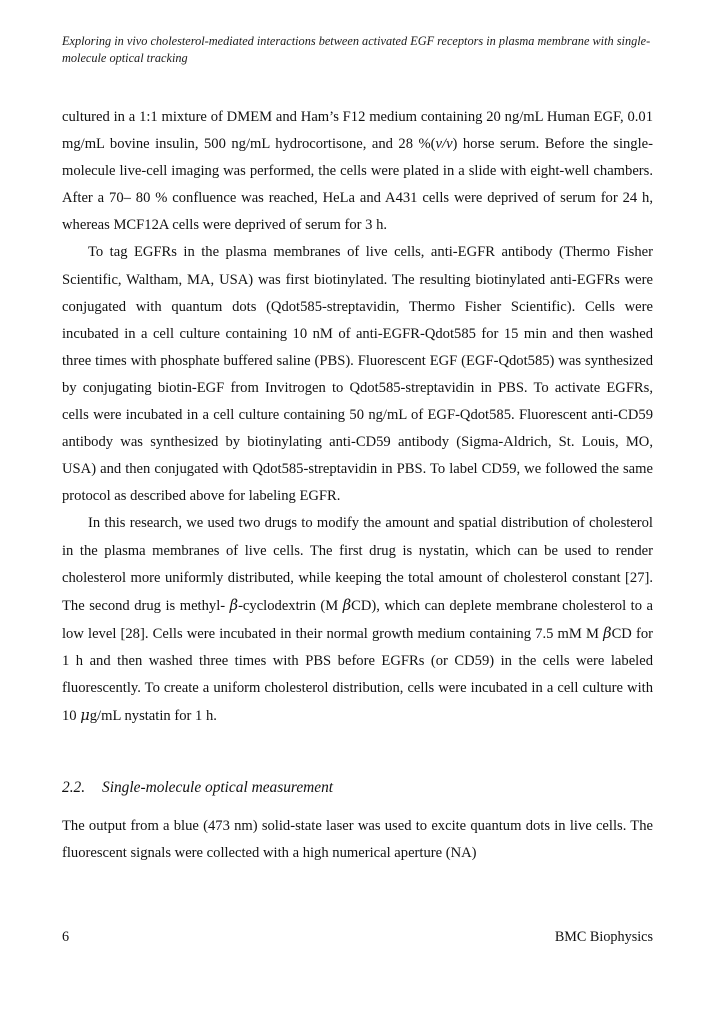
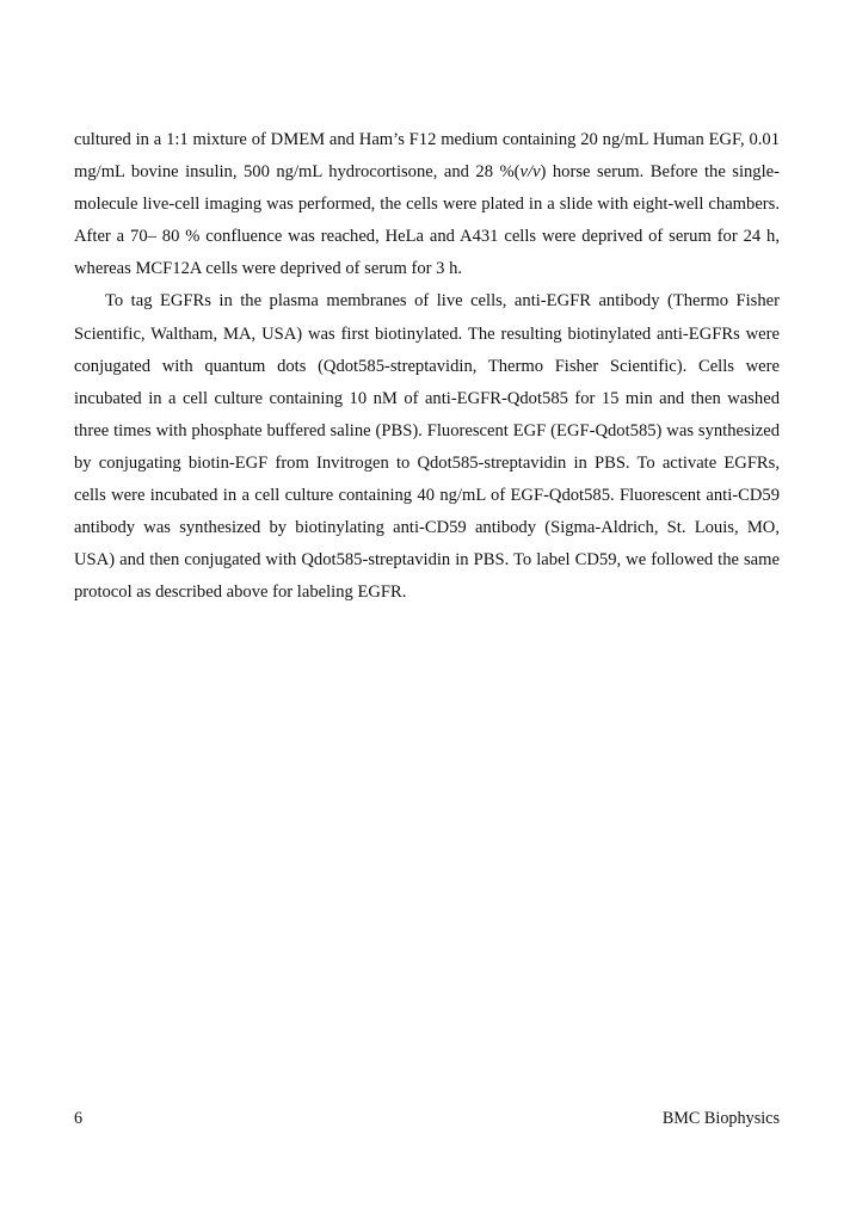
- Exploring in vivo cholesterol-mediated interactions between activated EGF receptors in plasma membrane with single-molecule optical tracking
  cultured in a 1:1 mixture of DMEM and Ham’s F12 medium containing 20 ng/mL Human EGF, 0.01 mg/mL bovine insulin, 500 ng/mL hydrocortisone, and 28 %(v/v) horse serum. Before the single-molecule live-cell imaging was performed, the cells were plated in a slide with eight-well chambers. After a 70– 80 % confluence was reached, HeLa and A431 cells were deprived of serum for 24 h, whereas MCF12A cells were deprived of serum for 3 h.
- To tag EGFRs in the plasma membranes of live cells, anti-EGFR antibody (Thermo Fisher Scientific, Waltham, MA, USA) was first biotinylated. The resulting biotinylated anti-EGFRs were conjugated with quantum dots (Qdot585-streptavidin, Thermo Fisher Scientific). Cells were incubated in a cell culture containing 10 nM of anti-EGFR-Qdot585 for 15 min and then washed three times with phosphate buffered saline (PBS). Fluorescent EGF (EGF-Qdot585) was synthesized by conjugating biotin-EGF from Invitrogen to Qdot585-streptavidin in PBS. To activate EGFRs, cells were incubated in a cell culture containing 50 ng/mL of EGF-Qdot585. Fluorescent anti-CD59 antibody was synthesized by biotinylating anti-CD59 antibody (Sigma-Aldrich, St. Louis, MO, USA) and then conjugated with Qdot585-streptavidin in PBS. To label CD59, we followed the same protocol as described above for labeling EGFR.
+ To tag EGFRs in the plasma membranes of live cells, anti-EGFR antibody (Thermo Fisher Scientific, Waltham, MA, USA) was first biotinylated. The resulting biotinylated anti-EGFRs were conjugated with quantum dots (Qdot585-streptavidin, Thermo Fisher Scientific). Cells were incubated in a cell culture containing 10 nM of anti-EGFR-Qdot585 for 15 min and then washed three times with phosphate buffered saline (PBS). Fluorescent EGF (EGF-Qdot585) was synthesized by conjugating biotin-EGF from Invitrogen to Qdot585-streptavidin in PBS. To activate EGFRs, cells were incubated in a cell culture containing 40 ng/mL of EGF-Qdot585. Fluorescent anti-CD59 antibody was synthesized by biotinylating anti-CD59 antibody (Sigma-Aldrich, St. Louis, MO, USA) and then conjugated with Qdot585-streptavidin in PBS. To label CD59, we followed the same protocol as described above for labeling EGFR.
- In this research, we used two drugs to modify the amount and spatial distribution of cholesterol in the plasma membranes of live cells. The first drug is nystatin, which can be used to render cholesterol more uniformly distributed, while keeping the total amount of cholesterol constant [27]. The second drug is methyl- β-cyclodextrin (M βCD), which can deplete membrane cholesterol to a low level [28]. Cells were incubated in their normal growth medium containing 7.5 mM M βCD for 1 h and then washed three times with PBS before EGFRs (or CD59) in the cells were labeled fluorescently. To create a uniform cholesterol distribution, cells were incubated in a cell culture with 10 μg/mL nystatin for 1 h.
- 2.2. Single-molecule optical measurement
- The output from a blue (473 nm) solid-state laser was used to excite quantum dots in live cells. The fluorescent signals were collected with a high numerical aperture (NA)
  6
  BMC Biophysics
